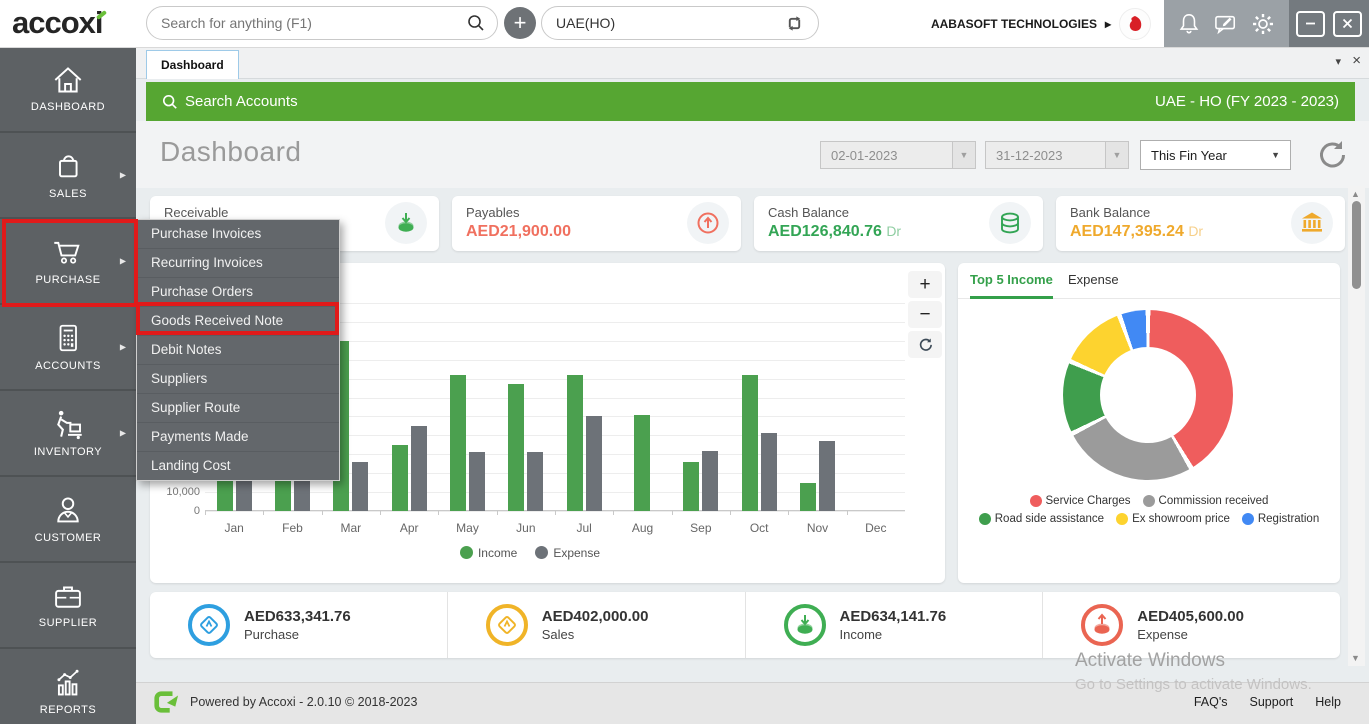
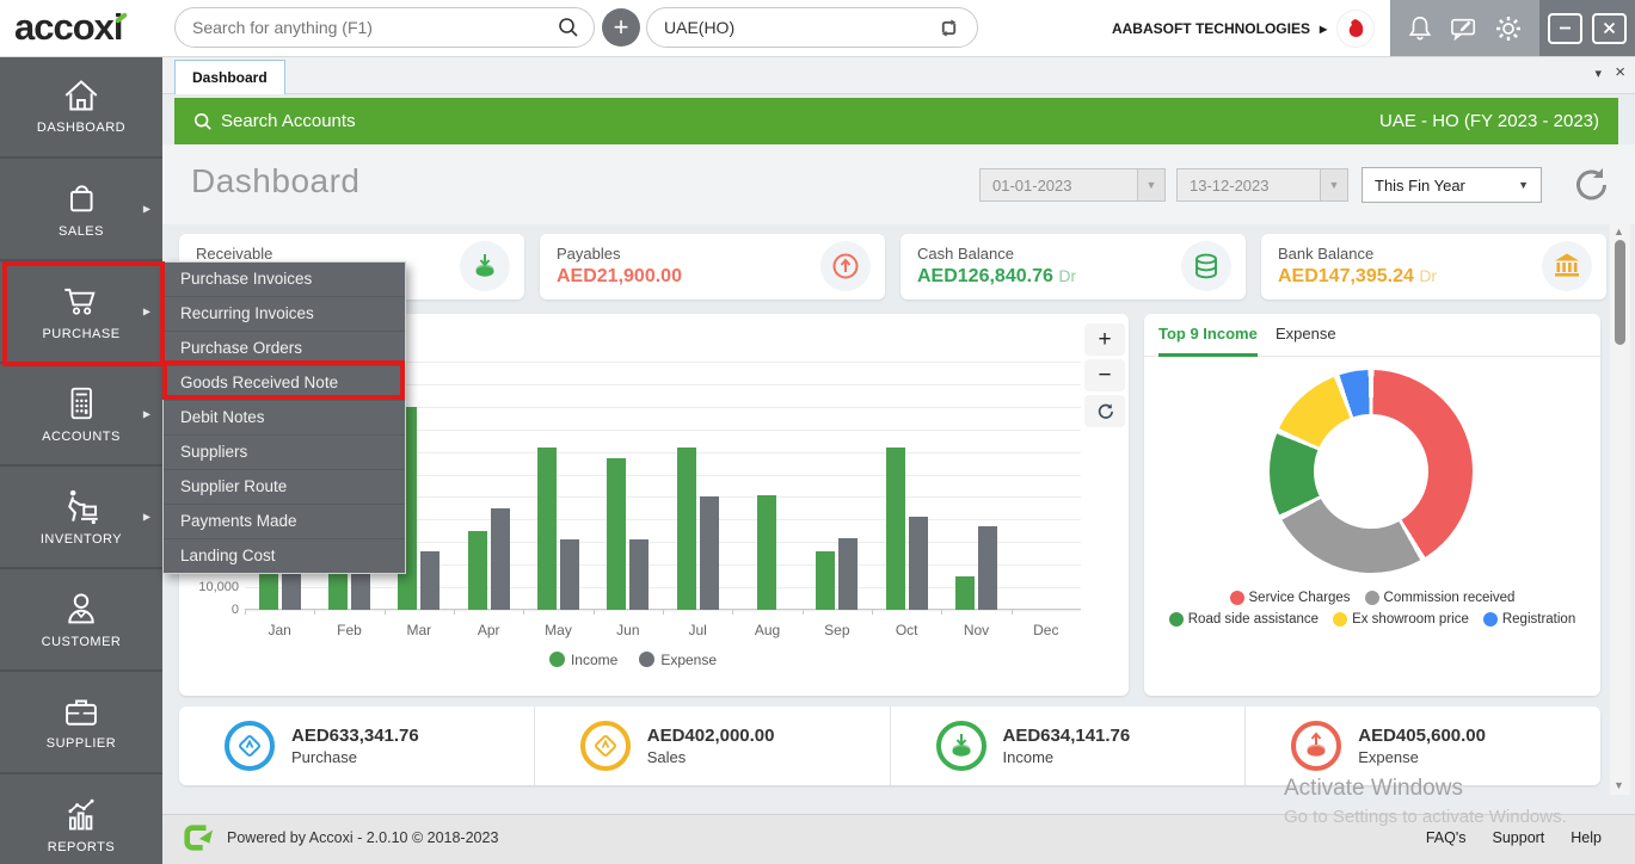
  accoxi
  Search for anything (F1)
  +
  UAE(HO)
  AABASOFT TECHNOLOGIES
  ▸
  DASHBOARD
  SALES
  ▶
  PURCHASE
  ▶
  ACCOUNTS
  ▶
  INVENTORY
  ▶
  CUSTOMER
  SUPPLIER
  REPORTS
  Dashboard
  ▾
  ×
  Search Accounts
  UAE - HO (FY 2023 - 2023)
  Dashboard
- 02-01-2023
+ 01-01-2023
  ▼
- 31-12-2023
+ 13-12-2023
  ▼
  This Fin Year
  ▼
  Receivable
  Payables
  AED21,900.00
  Cash Balance
  AED126,840.76 Dr
  Bank Balance
  AED147,395.24 Dr
  0
  10,000
  Jan
  Feb
  Mar
  Apr
  May
  Jun
  Jul
  Aug
  Sep
  Oct
  Nov
  Dec
  Income
  Expense
  +
  −
- Top 5 Income
+ Top 9 Income
  Expense
  Service Charges
  Commission received
  Road side assistance
  Ex showroom price
  Registration
  AED633,341.76
  Purchase
  AED402,000.00
  Sales
  AED634,141.76
  Income
  AED405,600.00
  Expense
  Powered by Accoxi - 2.0.10 © 2018-2023
  FAQ's
  Support
  Help
  Purchase Invoices
  Recurring Invoices
  Purchase Orders
  Goods Received Note
  Debit Notes
  Suppliers
  Supplier Route
  Payments Made
  Landing Cost
  Activate Windows
  Go to Settings to activate Windows.
  ▲
  ▼
